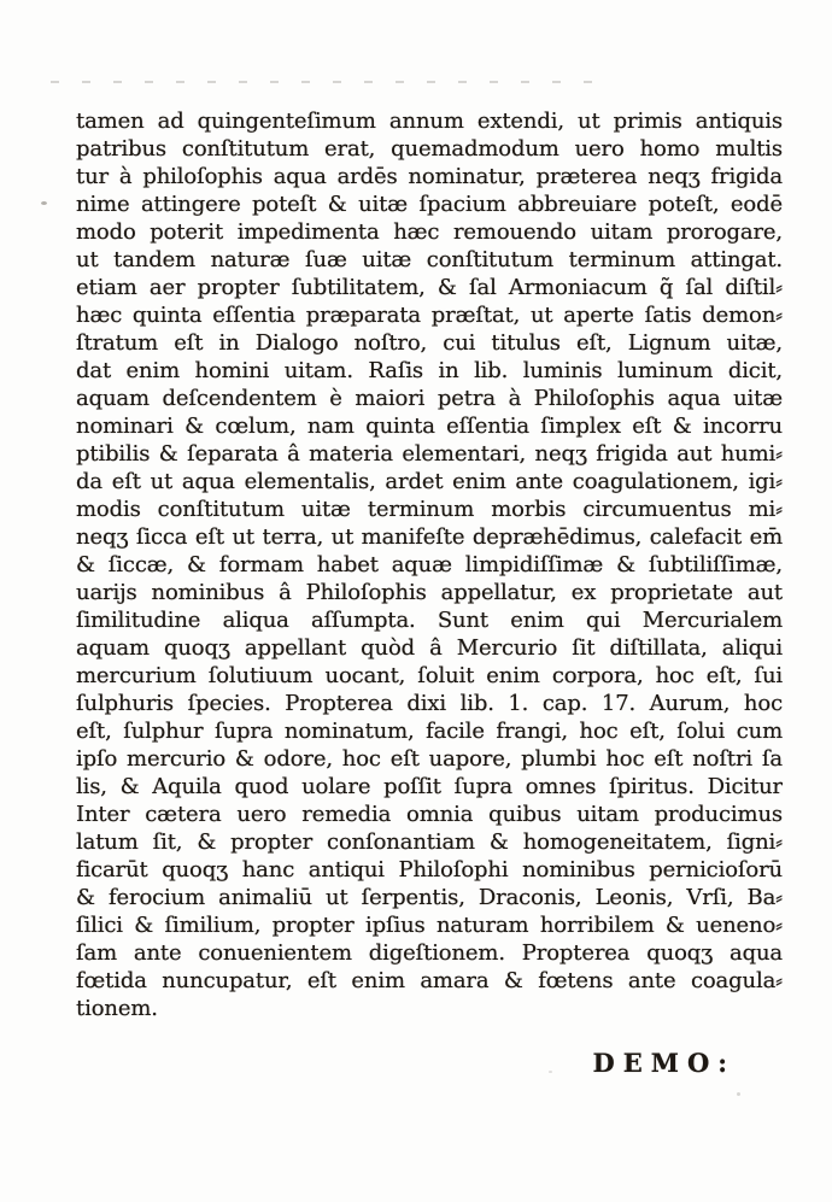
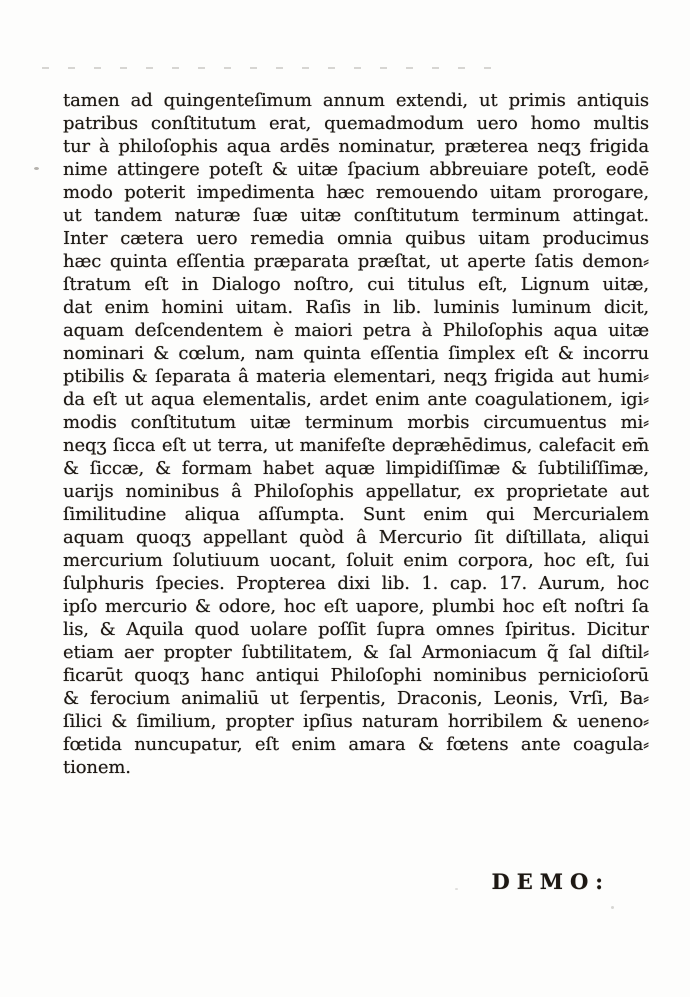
  tamen ad quingenteſimum annum extendi, ut primis antiquis
  patribus conſtitutum erat, quemadmodum uero homo multis
  tur à philoſophis aqua ardēs nominatur, præterea neqʒ frigida
  nime attingere poteſt & uitæ ſpacium abbreuiare poteſt, eodē
  modo poterit impedimenta hæc remouendo uitam prorogare,
  ut tandem naturæ ſuæ uitæ conſtitutum terminum attingat.
- etiam aer propter ſubtilitatem, & ſal Armoniacum q̃ ſal diſtil⸗
+ Inter cætera uero remedia omnia quibus uitam producimus
  hæc quinta eſſentia præparata præſtat, ut aperte ſatis demon⸗
  ſtratum eſt in Dialogo noſtro, cui titulus eſt, Lignum uitæ,
  dat enim homini uitam. Raſis in lib. luminis luminum dicit,
  aquam deſcendentem è maiori petra à Philoſophis aqua uitæ
  nominari & cœlum, nam quinta eſſentia ſimplex eſt & incorru
  ptibilis & ſeparata â materia elementari, neqʒ frigida aut humi⸗
  da eſt ut aqua elementalis, ardet enim ante coagulationem, igi⸗
  modis conſtitutum uitæ terminum morbis circumuentus mi⸗
  neqʒ ſicca eſt ut terra, ut manifeſte depræhēdimus, calefacit em̄
  & ſiccæ, & formam habet aquæ limpidiſſimæ & ſubtiliſſimæ,
  uarijs nominibus â Philoſophis appellatur, ex proprietate aut
  ſimilitudine aliqua aſſumpta. Sunt enim qui Mercurialem
  aquam quoqʒ appellant quòd â Mercurio ſit diſtillata, aliqui
  mercurium ſolutiuum uocant, ſoluit enim corpora, hoc eſt, ſui
  ſulphuris ſpecies. Propterea dixi lib. 1. cap. 17. Aurum, hoc
- eſt, ſulphur ſupra nominatum, facile frangi, hoc eſt, ſolui cum
  ipſo mercurio & odore, hoc eſt uapore, plumbi hoc eſt noſtri ſa
  lis, & Aquila quod uolare poſſit ſupra omnes ſpiritus. Dicitur
- Inter cætera uero remedia omnia quibus uitam producimus
+ etiam aer propter ſubtilitatem, & ſal Armoniacum q̃ ſal diſtil⸗
- latum ſit, & propter conſonantiam & homogeneitatem, ſigni⸗
  ficarūt quoqʒ hanc antiqui Philoſophi nominibus pernicioſorū
  & ferocium animaliū ut ſerpentis, Draconis, Leonis, Vrſi, Ba⸗
  ſilici & ſimilium, propter ipſius naturam horribilem & ueneno⸗
- ſam ante conuenientem digeſtionem. Propterea quoqʒ aqua
  fœtida nuncupatur, eſt enim amara & fœtens ante coagula⸗
  tionem.
  DEMO:
